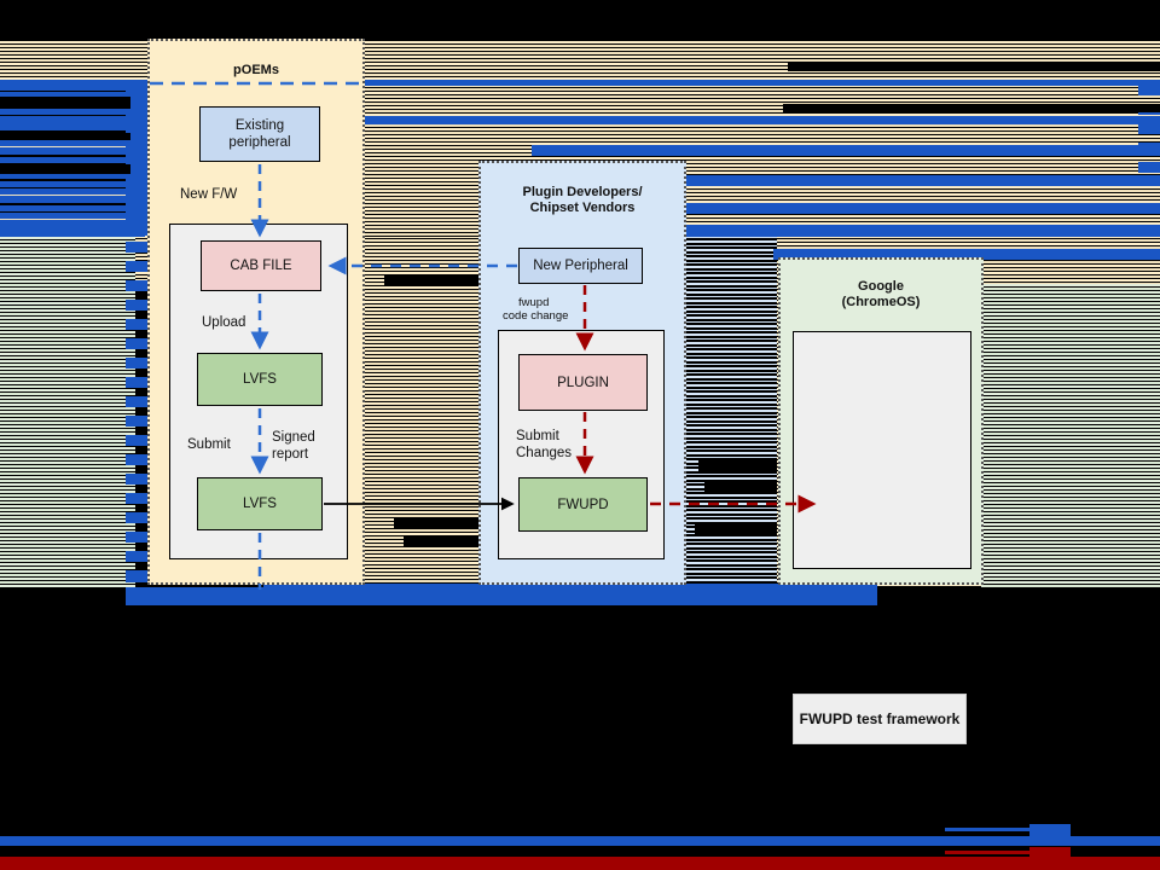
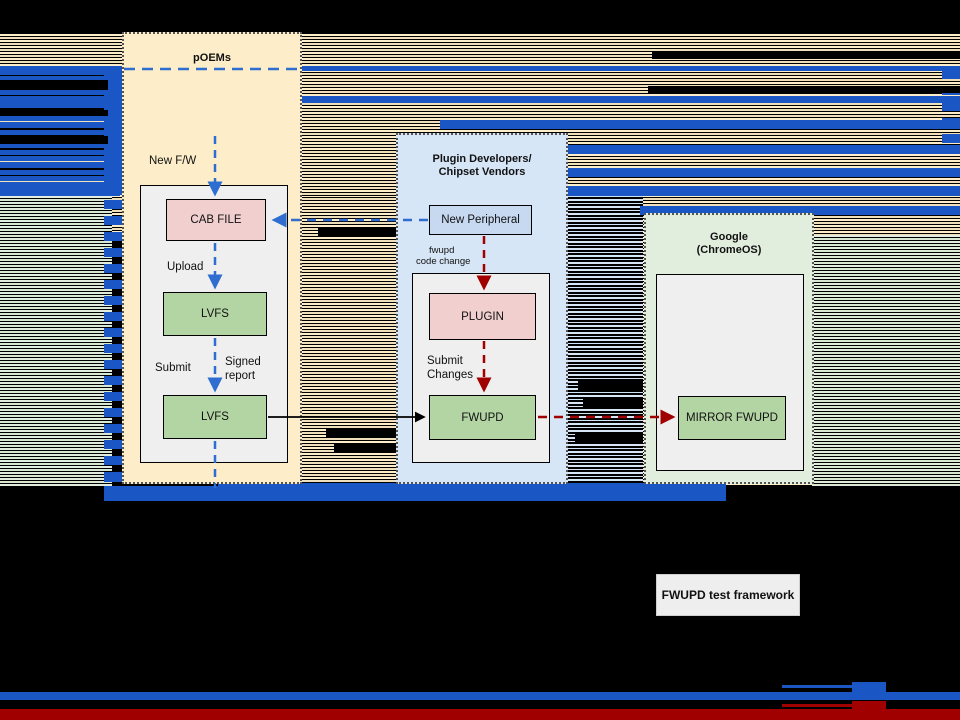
  pOEMs
- Existing
- peripheral
  CAB FILE
  LVFS
  LVFS
  New F/W
  Upload
  Submit
  Signed
  report
  Plugin Developers/
  Chipset Vendors
  New Peripheral
  PLUGIN
  FWUPD
  fwupd
  code change
  Submit
  Changes
  Google
  (ChromeOS)
+ MIRROR FWUPD
  FWUPD test framework
